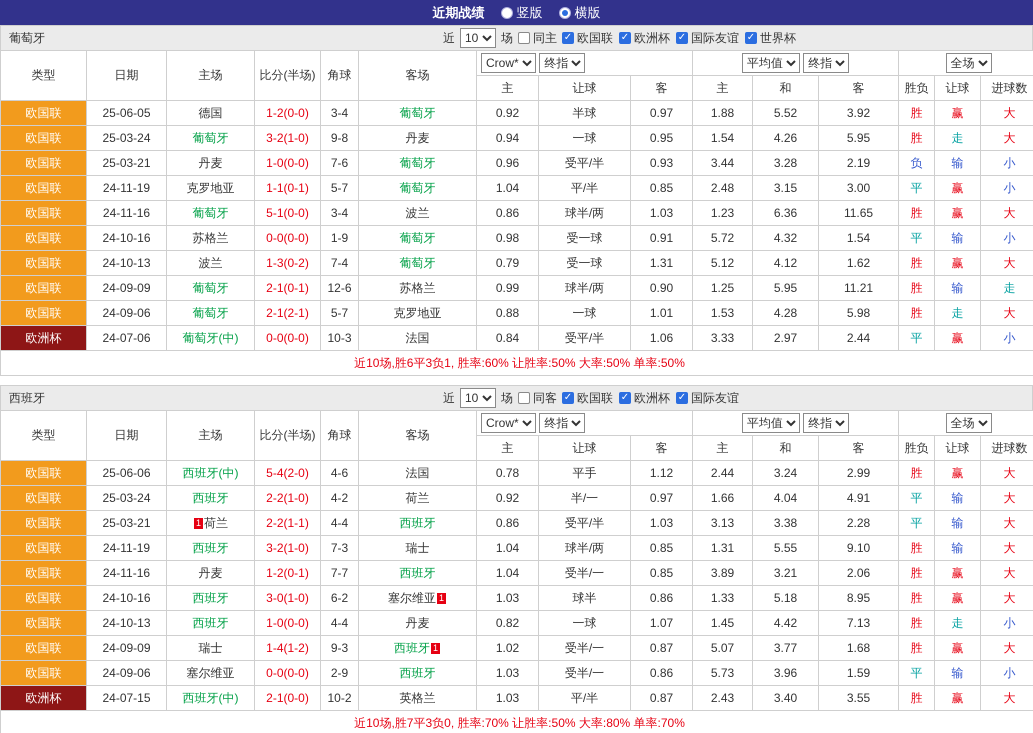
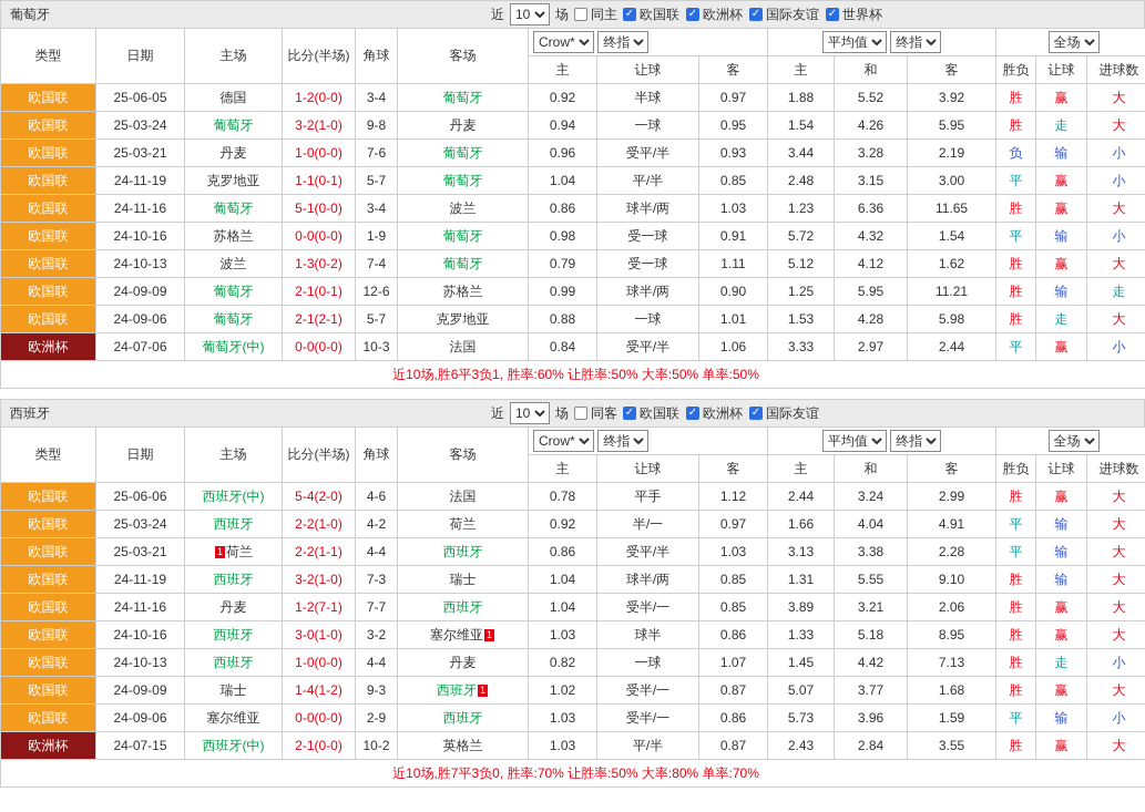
- 近期战绩
- 竖版
- 横版
  葡萄牙
  近
  10
  场
  同主
  ✓
  欧国联
  ✓
  欧洲杯
  ✓
  国际友谊
  ✓
  世界杯
  类型	日期	主场	比分(半场)	角球	客场	Crow* 终指	平均值 终指	全场
  主	让球	客	主	和	客	胜负	让球	进球数
  欧国联	25-06-05	德国	1-2(0-0)	3-4	葡萄牙	0.92	半球	0.97	1.88	5.52	3.92	胜	赢	大
  欧国联	25-03-24	葡萄牙	3-2(1-0)	9-8	丹麦	0.94	一球	0.95	1.54	4.26	5.95	胜	走	大
  欧国联	25-03-21	丹麦	1-0(0-0)	7-6	葡萄牙	0.96	受平/半	0.93	3.44	3.28	2.19	负	输	小
  欧国联	24-11-19	克罗地亚	1-1(0-1)	5-7	葡萄牙	1.04	平/半	0.85	2.48	3.15	3.00	平	赢	小
  欧国联	24-11-16	葡萄牙	5-1(0-0)	3-4	波兰	0.86	球半/两	1.03	1.23	6.36	11.65	胜	赢	大
  欧国联	24-10-16	苏格兰	0-0(0-0)	1-9	葡萄牙	0.98	受一球	0.91	5.72	4.32	1.54	平	输	小
- 欧国联	24-10-13	波兰	1-3(0-2)	7-4	葡萄牙	0.79	受一球	1.31	5.12	4.12	1.62	胜	赢	大
+ 欧国联	24-10-13	波兰	1-3(0-2)	7-4	葡萄牙	0.79	受一球	1.11	5.12	4.12	1.62	胜	赢	大
  欧国联	24-09-09	葡萄牙	2-1(0-1)	12-6	苏格兰	0.99	球半/两	0.90	1.25	5.95	11.21	胜	输	走
  欧国联	24-09-06	葡萄牙	2-1(2-1)	5-7	克罗地亚	0.88	一球	1.01	1.53	4.28	5.98	胜	走	大
  欧洲杯	24-07-06	葡萄牙(中)	0-0(0-0)	10-3	法国	0.84	受平/半	1.06	3.33	2.97	2.44	平	赢	小
  近10场,胜6平3负1, 胜率:60% 让胜率:50% 大率:50% 单率:50%
  西班牙
  近
  10
  场
  同客
  ✓
  欧国联
  ✓
  欧洲杯
  ✓
  国际友谊
  类型	日期	主场	比分(半场)	角球	客场	Crow* 终指	平均值 终指	全场
  主	让球	客	主	和	客	胜负	让球	进球数
  欧国联	25-06-06	西班牙(中)	5-4(2-0)	4-6	法国	0.78	平手	1.12	2.44	3.24	2.99	胜	赢	大
  欧国联	25-03-24	西班牙	2-2(1-0)	4-2	荷兰	0.92	半/一	0.97	1.66	4.04	4.91	平	输	大
  欧国联	25-03-21	1 荷兰	2-2(1-1)	4-4	西班牙	0.86	受平/半	1.03	3.13	3.38	2.28	平	输	大
  欧国联	24-11-19	西班牙	3-2(1-0)	7-3	瑞士	1.04	球半/两	0.85	1.31	5.55	9.10	胜	输	大
- 欧国联	24-11-16	丹麦	1-2(0-1)	7-7	西班牙	1.04	受半/一	0.85	3.89	3.21	2.06	胜	赢	大
+ 欧国联	24-11-16	丹麦	1-2(7-1)	7-7	西班牙	1.04	受半/一	0.85	3.89	3.21	2.06	胜	赢	大
- 欧国联	24-10-16	西班牙	3-0(1-0)	6-2	塞尔维亚 1	1.03	球半	0.86	1.33	5.18	8.95	胜	赢	大
+ 欧国联	24-10-16	西班牙	3-0(1-0)	3-2	塞尔维亚 1	1.03	球半	0.86	1.33	5.18	8.95	胜	赢	大
  欧国联	24-10-13	西班牙	1-0(0-0)	4-4	丹麦	0.82	一球	1.07	1.45	4.42	7.13	胜	走	小
  欧国联	24-09-09	瑞士	1-4(1-2)	9-3	西班牙 1	1.02	受半/一	0.87	5.07	3.77	1.68	胜	赢	大
  欧国联	24-09-06	塞尔维亚	0-0(0-0)	2-9	西班牙	1.03	受半/一	0.86	5.73	3.96	1.59	平	输	小
- 欧洲杯	24-07-15	西班牙(中)	2-1(0-0)	10-2	英格兰	1.03	平/半	0.87	2.43	3.40	3.55	胜	赢	大
+ 欧洲杯	24-07-15	西班牙(中)	2-1(0-0)	10-2	英格兰	1.03	平/半	0.87	2.43	2.84	3.55	胜	赢	大
  近10场,胜7平3负0, 胜率:70% 让胜率:50% 大率:80% 单率:70%
